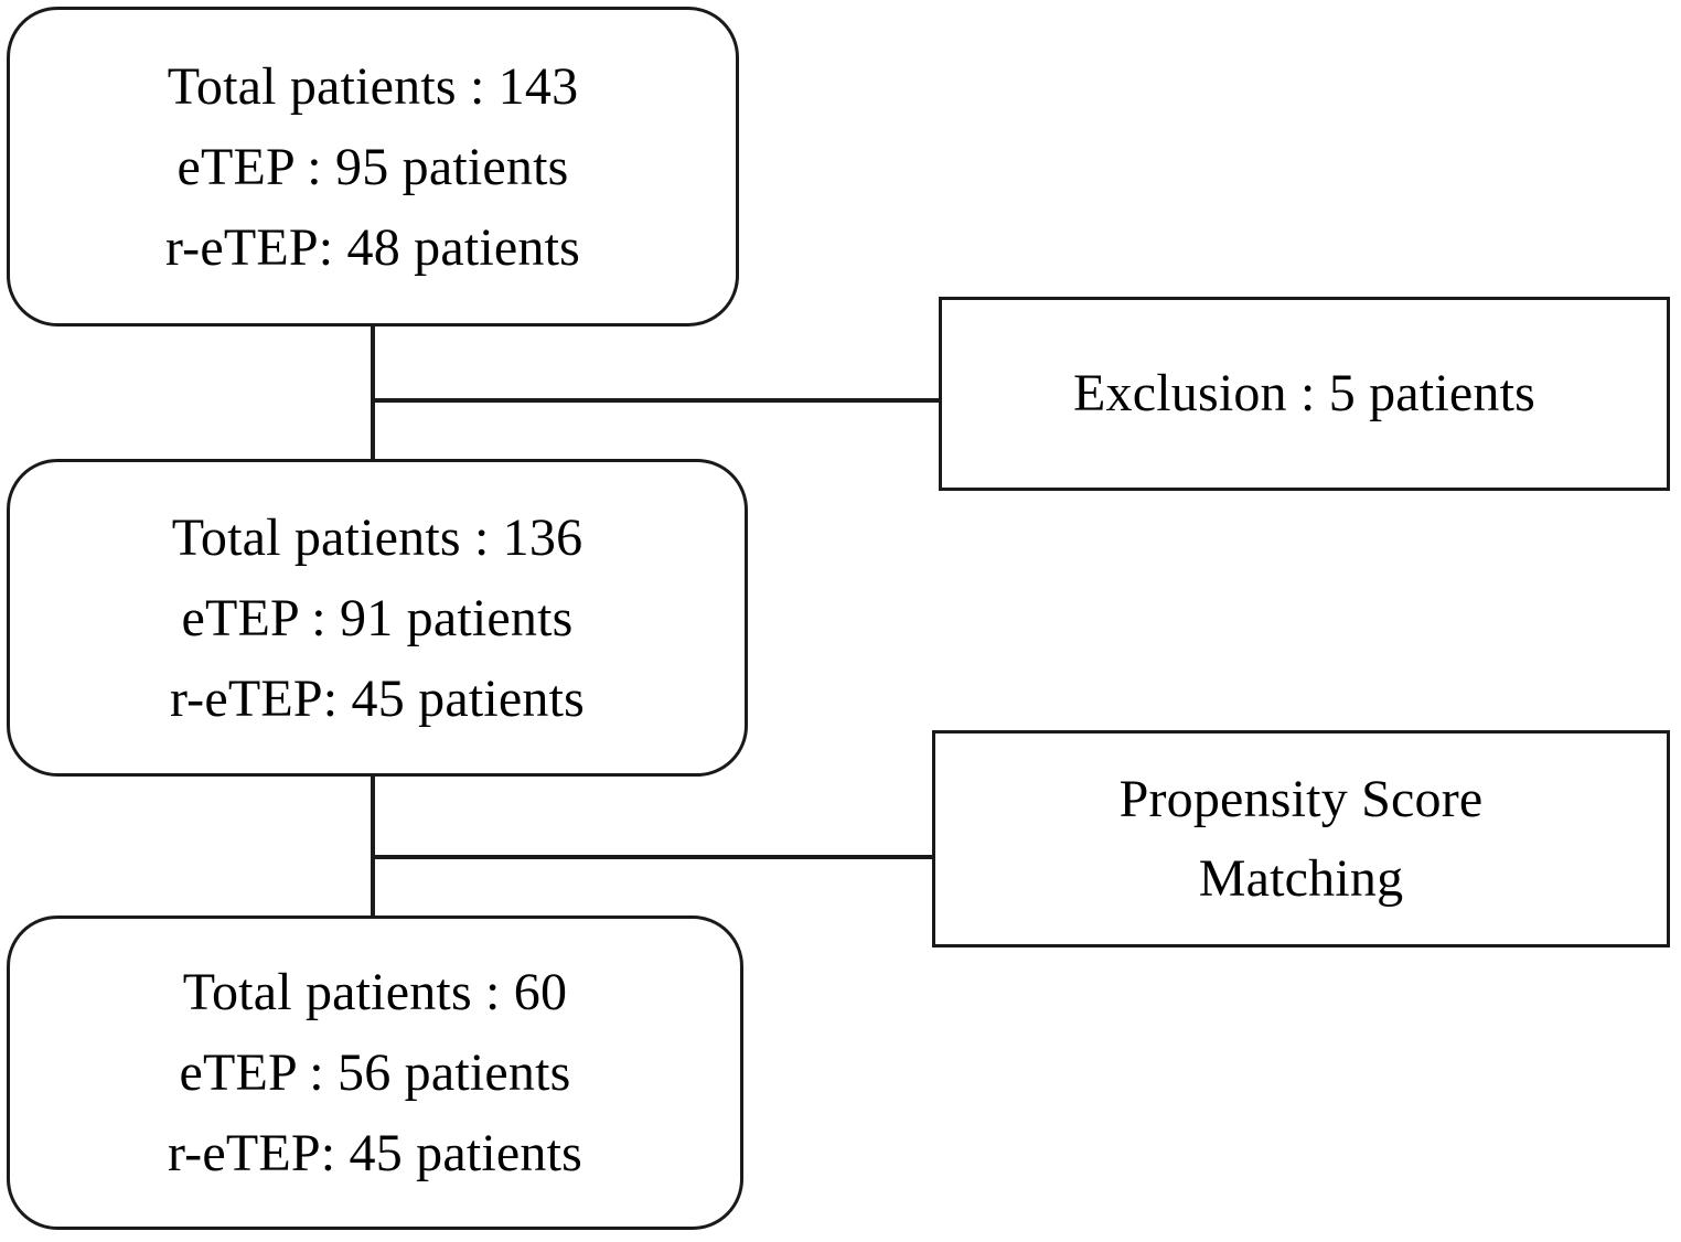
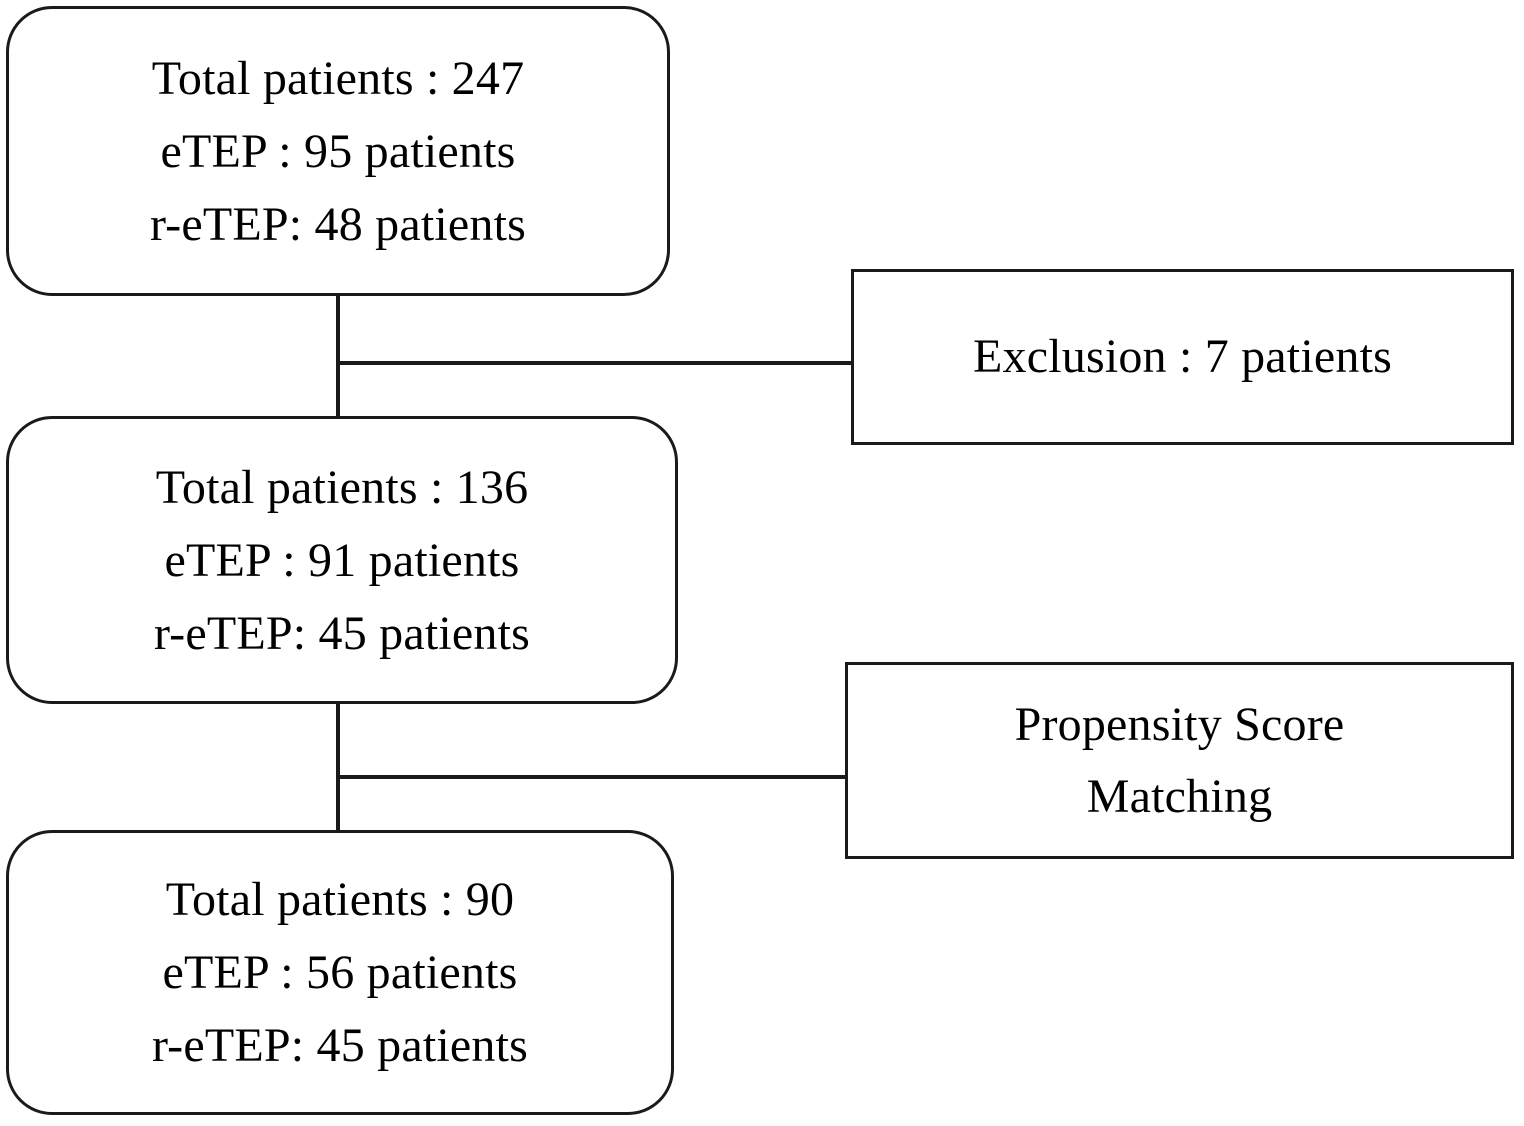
- Total patients : 143
+ Total patients : 247
  eTEP : 95 patients
  r-eTEP: 48 patients
  Total patients : 136
  eTEP : 91 patients
  r-eTEP: 45 patients
- Total patients : 60
+ Total patients : 90
  eTEP : 56 patients
  r-eTEP: 45 patients
- Exclusion : 5 patients
+ Exclusion : 7 patients
  Propensity Score
  Matching
